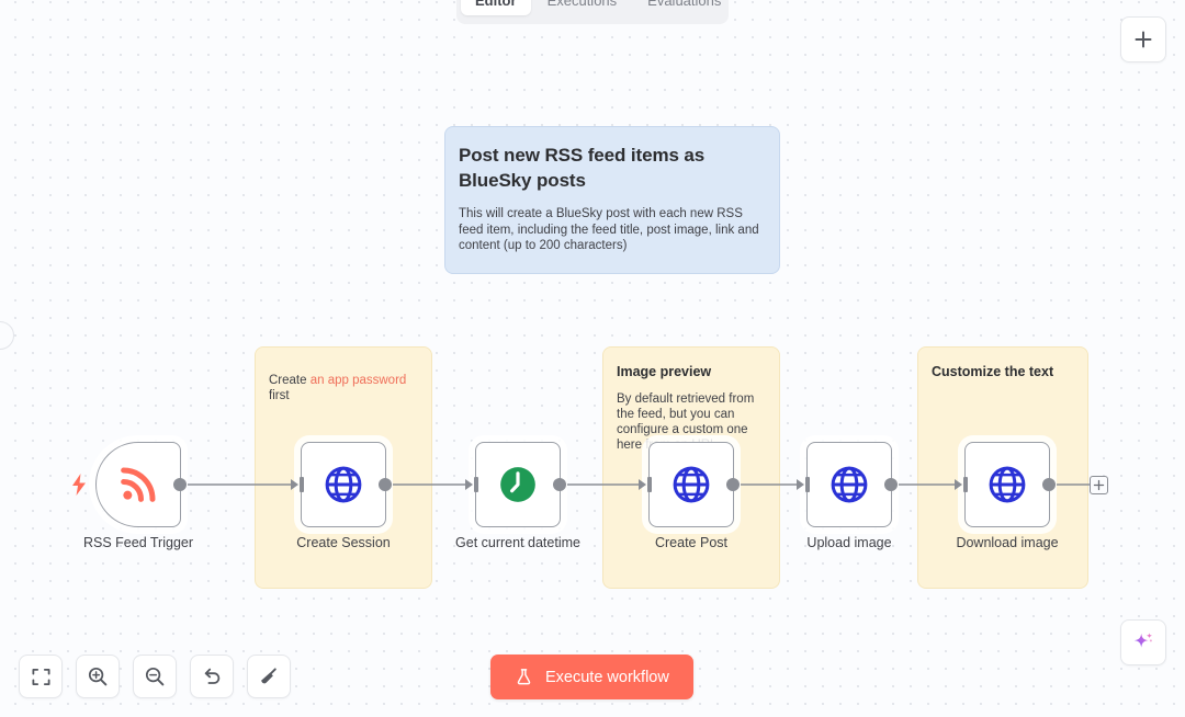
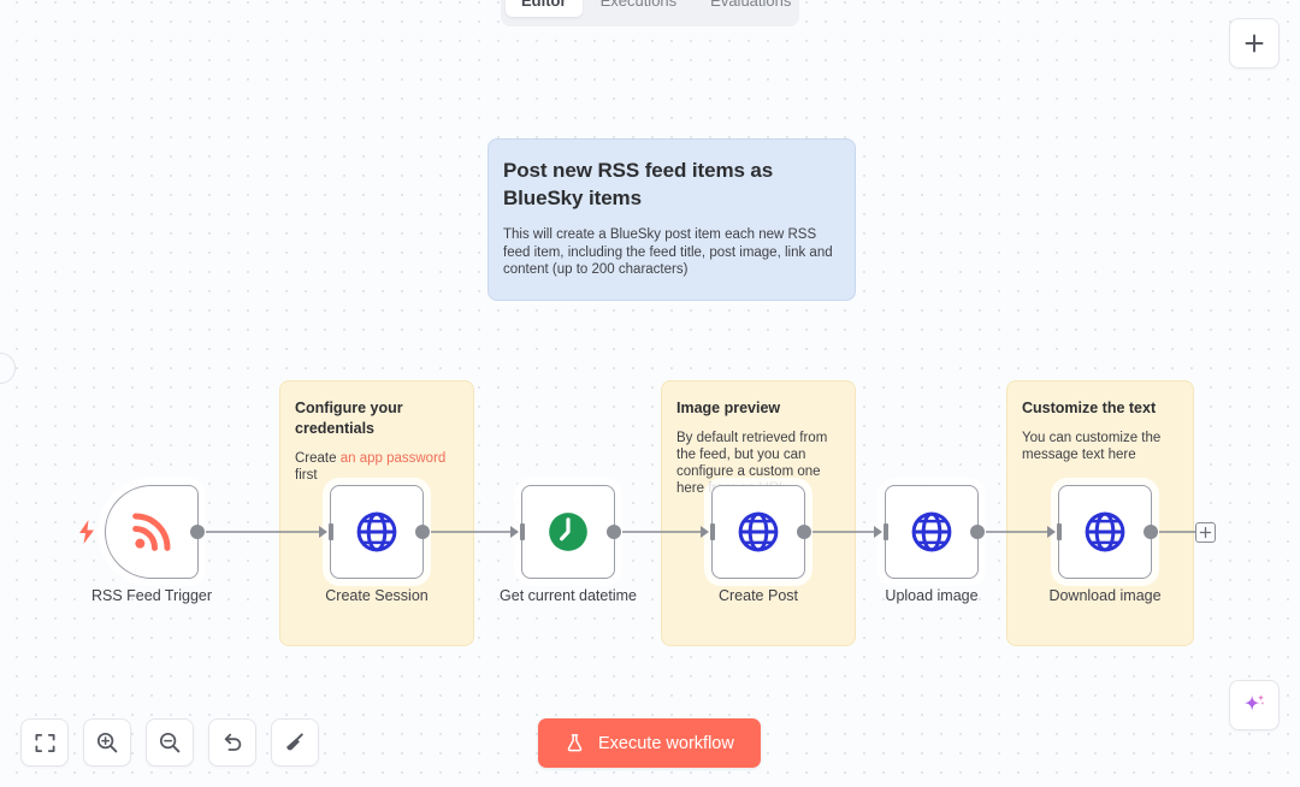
  Editor
  Executions
  Evaluations
- Post new RSS feed items as BlueSky posts
+ Post new RSS feed items as BlueSky items
- This will create a BlueSky post with each new RSS feed item, including the feed title, post image, link and content (up to 200 characters)
+ This will create a BlueSky post item each new RSS feed item, including the feed title, post image, link and content (up to 200 characters)
+ Configure your credentials
  Create an app password first
  Image preview
  By default retrieved from the feed, but you can configure a custom one here f
  Customize the text
+ You can customize the message text here
  RSS Feed Trigger
  Create Session
  Get current datetime
  Create Post
  Upload image
  Download image
  Execute workflow
